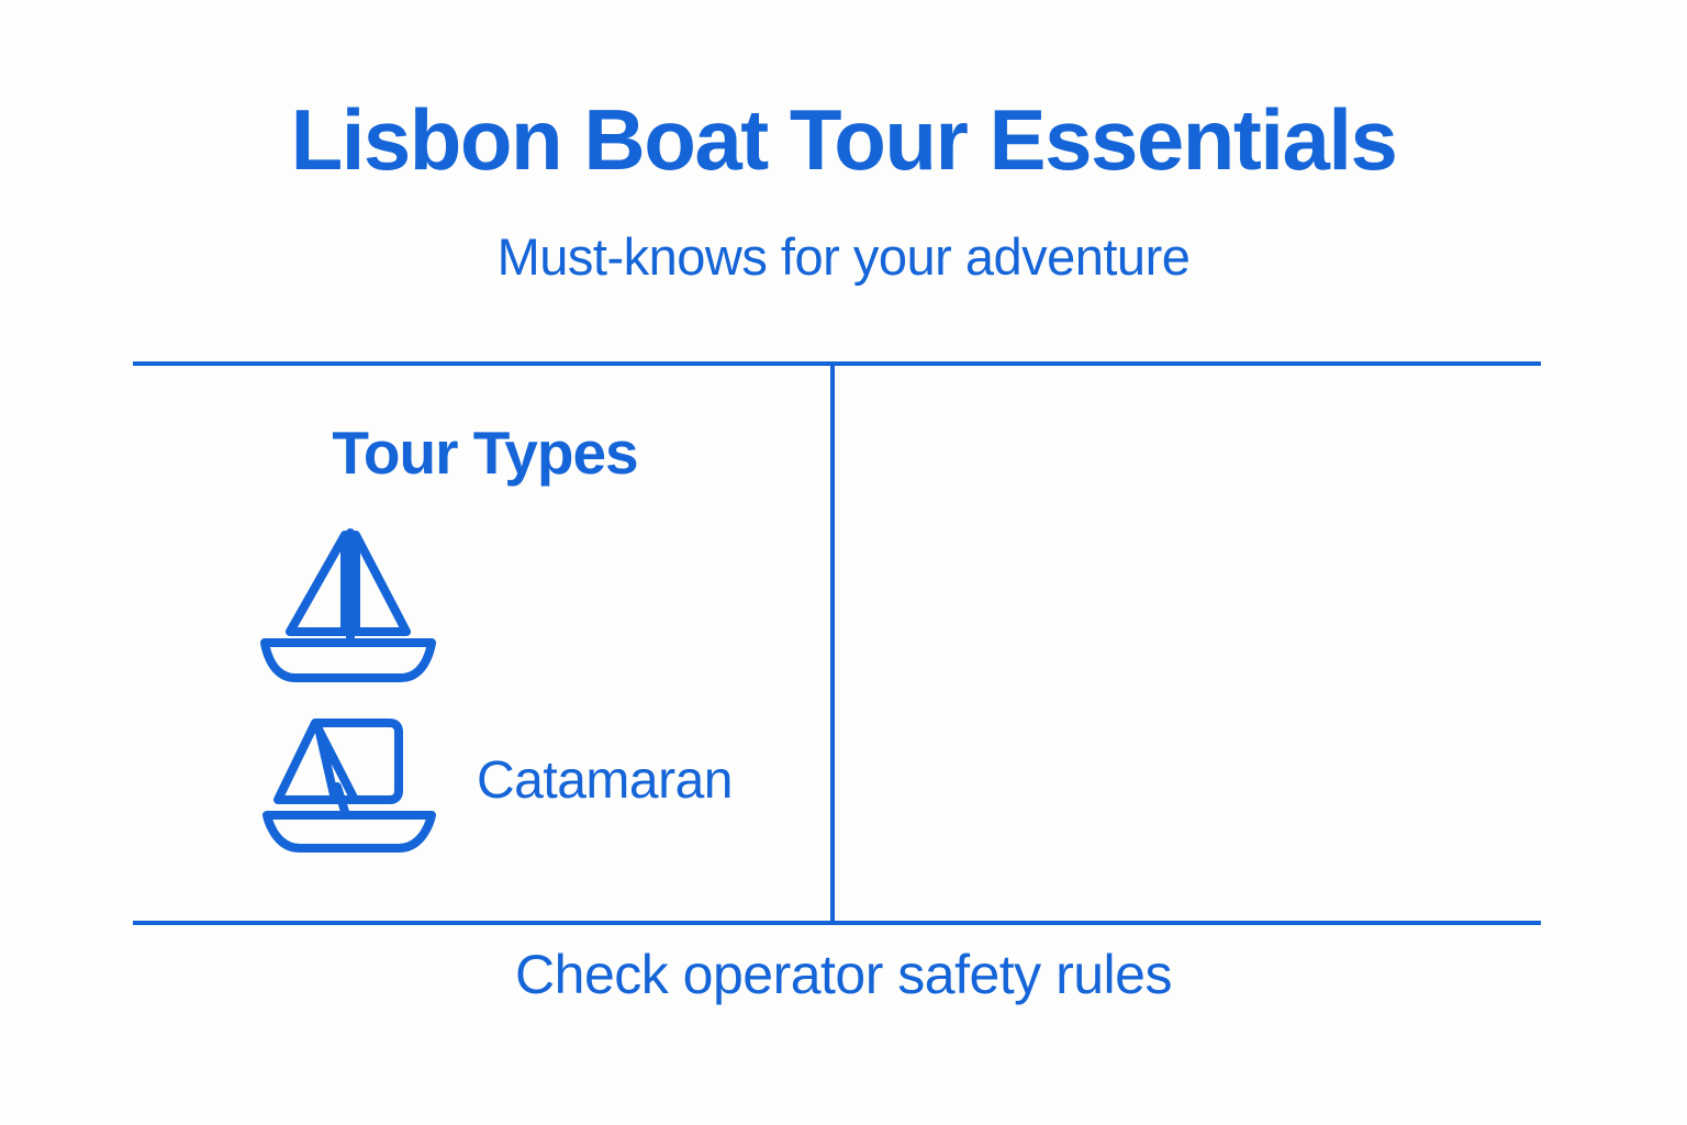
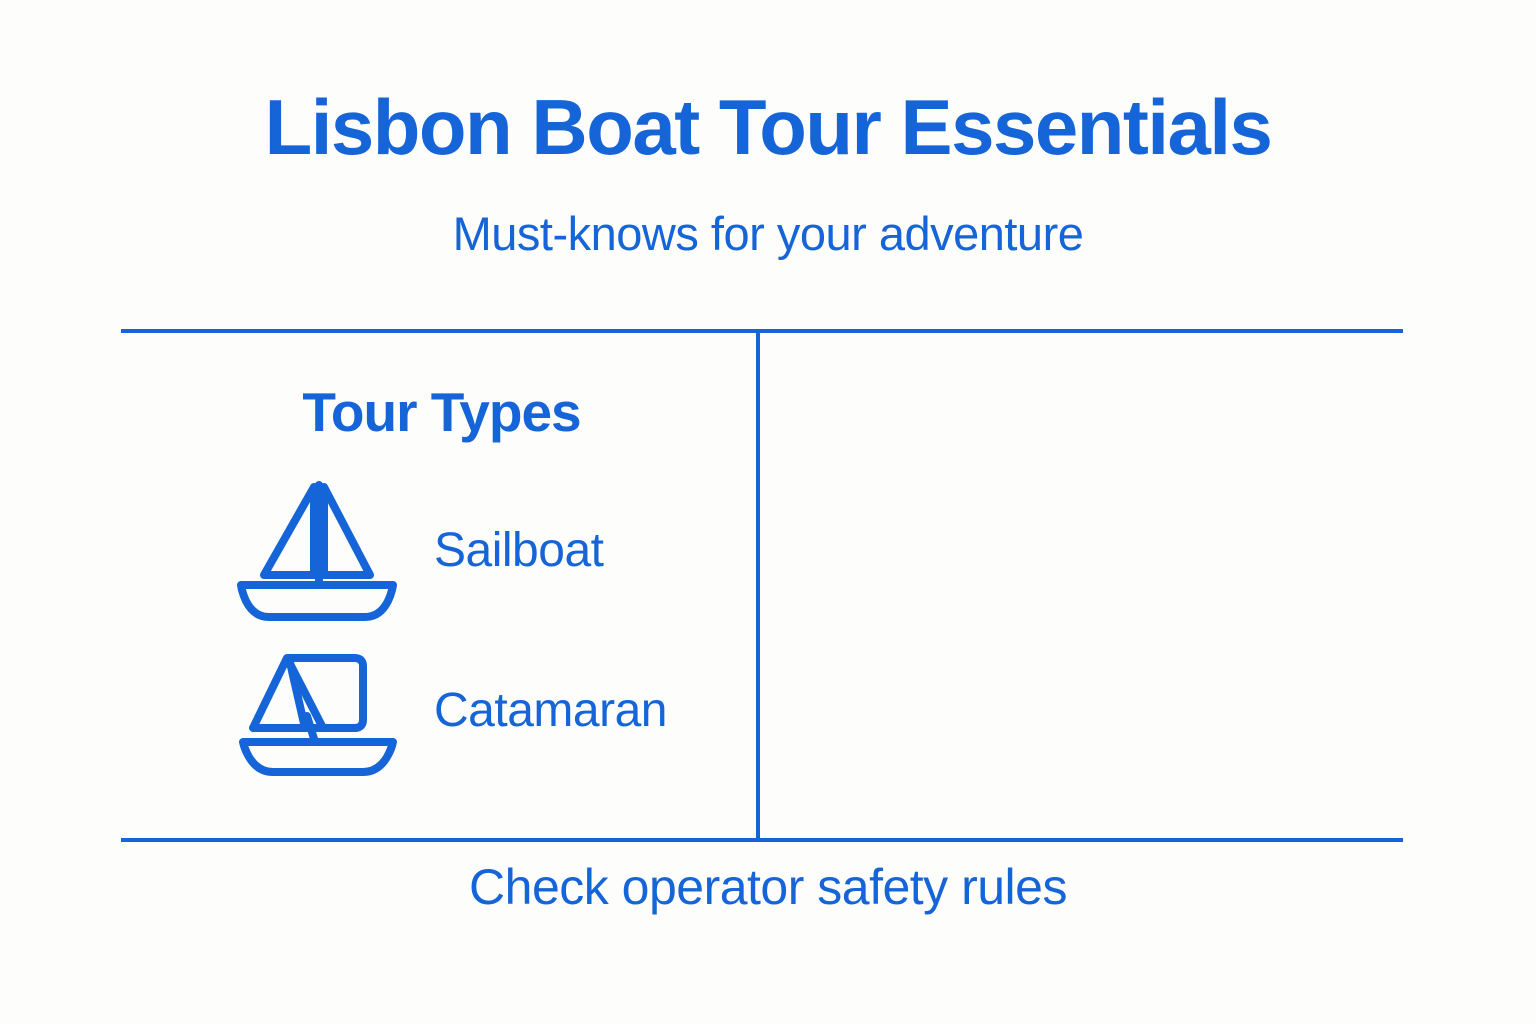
  Lisbon Boat Tour Essentials
  Must-knows for your adventure
  Tour Types
+ Sailboat
  Catamaran
  Check operator safety rules
